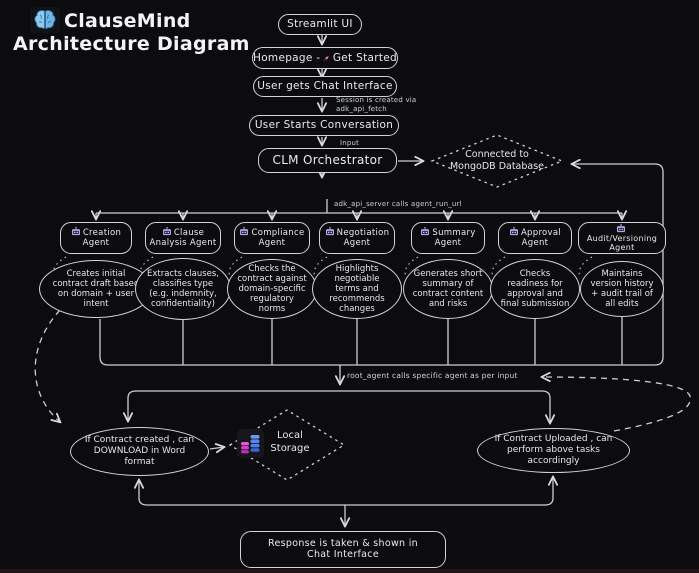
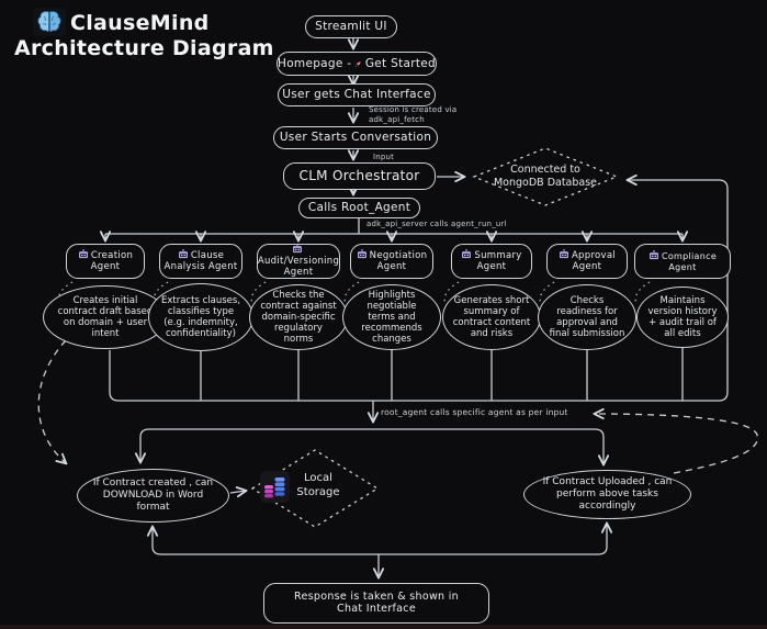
  ClauseMind
  Architecture Diagram
  Streamlit UI
  Homepage -
  Get Started
  User gets Chat Interface
  Session is created via adk_api_fetch
  User Starts Conversation
  Input
  CLM Orchestrator
+ Calls Root_Agent
  adk_api_server calls agent_run_url
  Connected to MongoDB Database
  Creation Agent
  Creates initial contract draft base on domain + user intent
  Clause Analysis Agent
  Extracts clauses, classifies type (e.g. indemnity, confidentiality)
- Compliance Agent
+ Audit/Versioning Agent
  Checks the contract against domain-specific regulatory norms
  Negotiation Agent
  Highlights negotiable terms and recommends changes
  Summary Agent
  Generates short summary of contract content and risks
  Approval Agent
  Checks readiness for approval and final submission
- Audit/Versioning Agent
+ Compliance Agent
  Maintains version history + audit trail of all edits
  root_agent calls specific agent as per input
  If Contract created , can DOWNLOAD in Word format
  Local Storage
  If Contract Uploaded , can perform above tasks accordingly
  Response is taken & shown in Chat Interface
